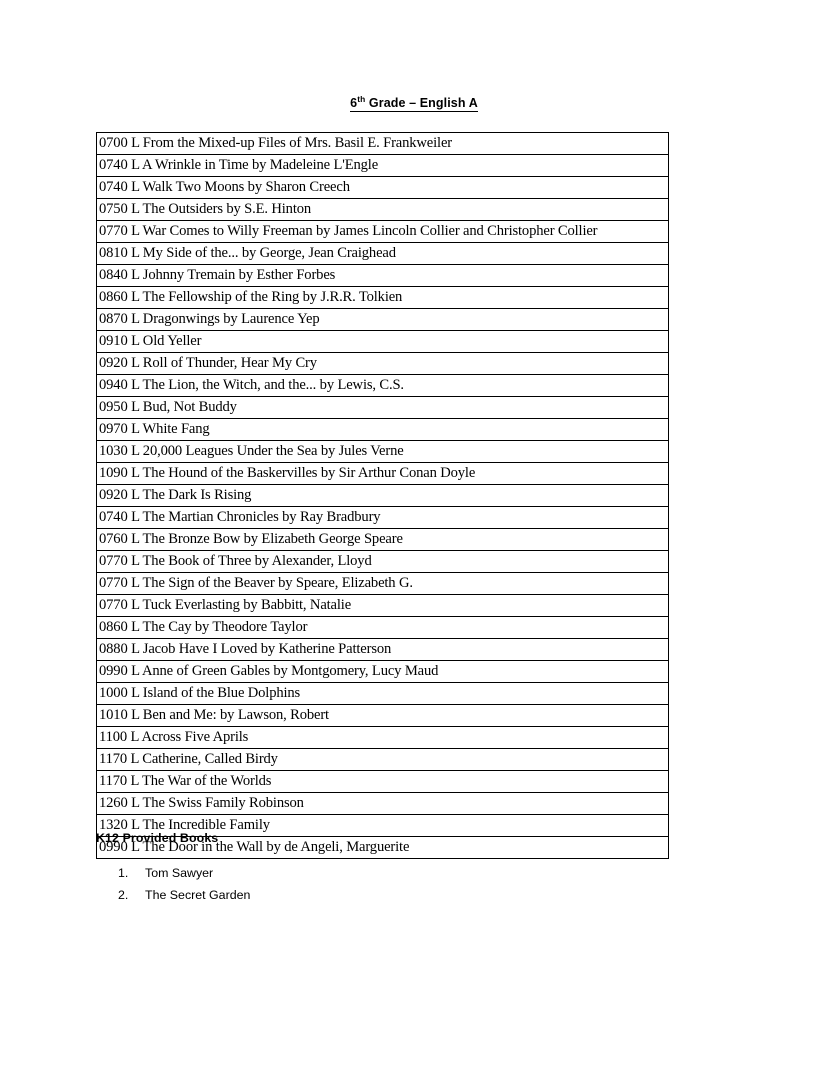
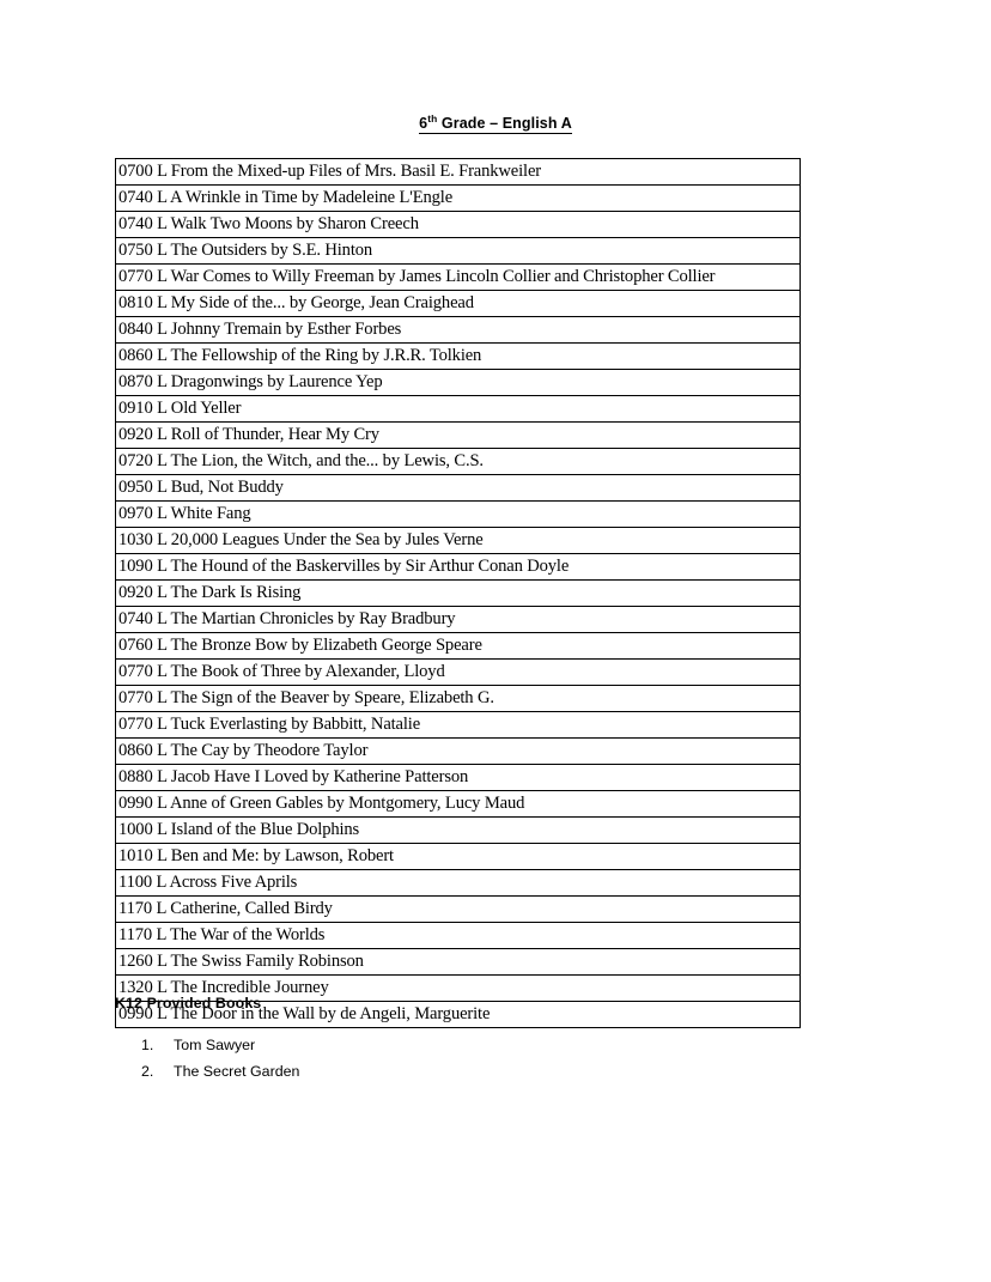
  6th Grade – English A
  0700 L From the Mixed-up Files of Mrs. Basil E. Frankweiler
  0740 L A Wrinkle in Time by Madeleine L'Engle
  0740 L Walk Two Moons by Sharon Creech
  0750 L The Outsiders by S.E. Hinton
  0770 L War Comes to Willy Freeman by James Lincoln Collier and Christopher Collier
  0810 L My Side of the... by George, Jean Craighead
  0840 L Johnny Tremain by Esther Forbes
  0860 L The Fellowship of the Ring by J.R.R. Tolkien
  0870 L Dragonwings by Laurence Yep
  0910 L Old Yeller
  0920 L Roll of Thunder, Hear My Cry
- 0940 L The Lion, the Witch, and the... by Lewis, C.S.
+ 0720 L The Lion, the Witch, and the... by Lewis, C.S.
  0950 L Bud, Not Buddy
  0970 L White Fang
  1030 L 20,000 Leagues Under the Sea by Jules Verne
  1090 L The Hound of the Baskervilles by Sir Arthur Conan Doyle
  0920 L The Dark Is Rising
  0740 L The Martian Chronicles by Ray Bradbury
  0760 L The Bronze Bow by Elizabeth George Speare
  0770 L The Book of Three by Alexander, Lloyd
  0770 L The Sign of the Beaver by Speare, Elizabeth G.
  0770 L Tuck Everlasting by Babbitt, Natalie
  0860 L The Cay by Theodore Taylor
  0880 L Jacob Have I Loved by Katherine Patterson
  0990 L Anne of Green Gables by Montgomery, Lucy Maud
  1000 L Island of the Blue Dolphins
  1010 L Ben and Me: by Lawson, Robert
  1100 L Across Five Aprils
  1170 L Catherine, Called Birdy
  1170 L The War of the Worlds
  1260 L The Swiss Family Robinson
- 1320 L The Incredible Family
+ 1320 L The Incredible Journey
  0990 L The Door in the Wall by de Angeli, Marguerite
  K12 Provided Books
  1.
  Tom Sawyer
  2.
  The Secret Garden
